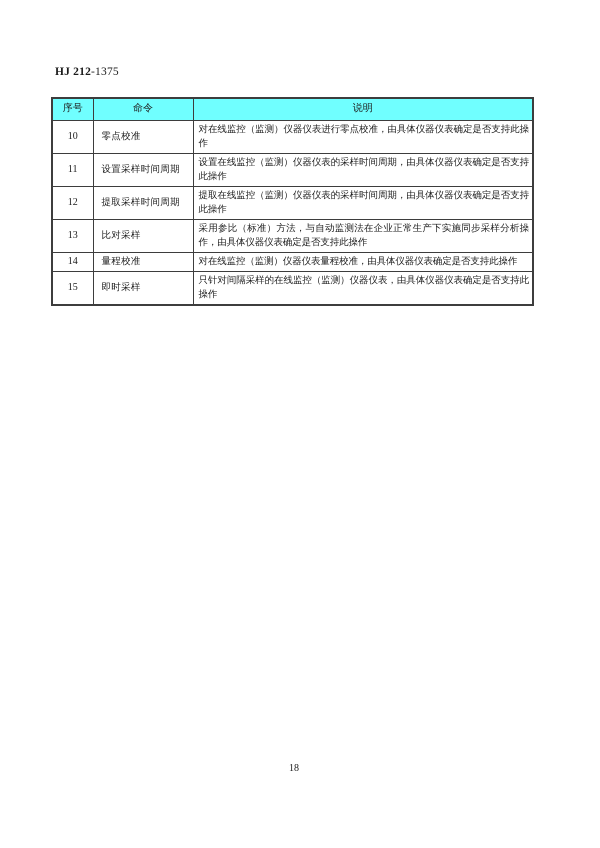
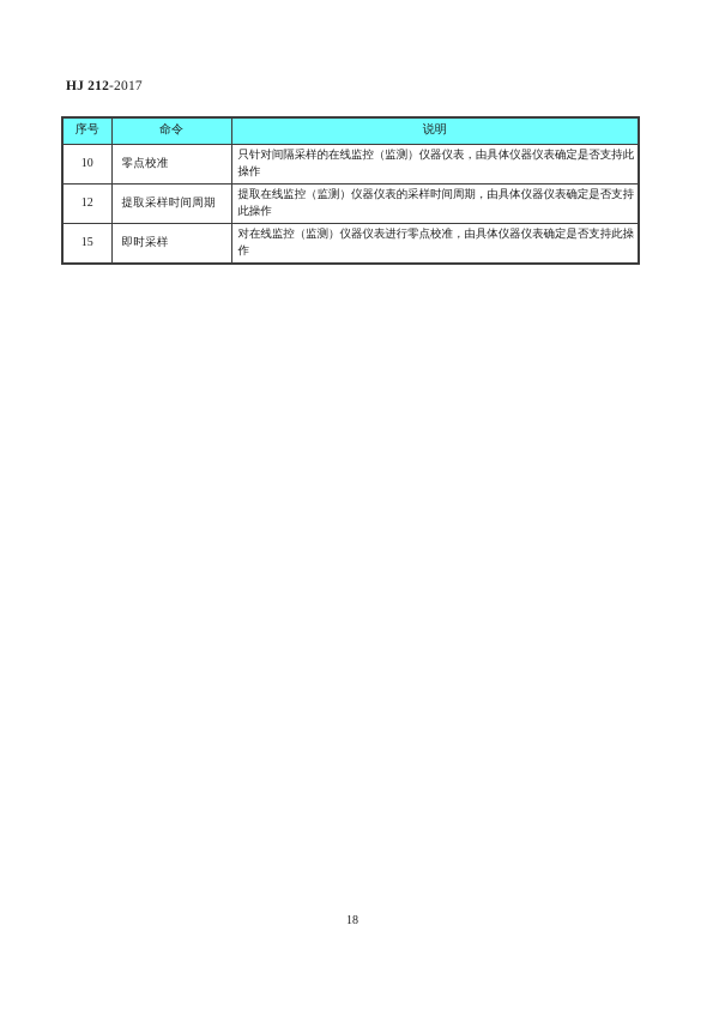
- HJ 212-1375
+ HJ 212-2017
  序号	命令	说明
- 10	零点校准	对在线监控（监测）仪器仪表进行零点校准，由具体仪器仪表确定是否支持此操作
+ 10	零点校准	只针对间隔采样的在线监控（监测）仪器仪表，由具体仪器仪表确定是否支持此操作
- 11	设置采样时间周期	设置在线监控（监测）仪器仪表的采样时间周期，由具体仪器仪表确定是否支持此操作
  12	提取采样时间周期	提取在线监控（监测）仪器仪表的采样时间周期，由具体仪器仪表确定是否支持此操作
- 13	比对采样	采用参比（标准）方法，与自动监测法在企业正常生产下实施同步采样分析操作，由具体仪器仪表确定是否支持此操作
- 14	量程校准	对在线监控（监测）仪器仪表量程校准，由具体仪器仪表确定是否支持此操作
- 15	即时采样	只针对间隔采样的在线监控（监测）仪器仪表，由具体仪器仪表确定是否支持此操作
+ 15	即时采样	对在线监控（监测）仪器仪表进行零点校准，由具体仪器仪表确定是否支持此操作
  18
